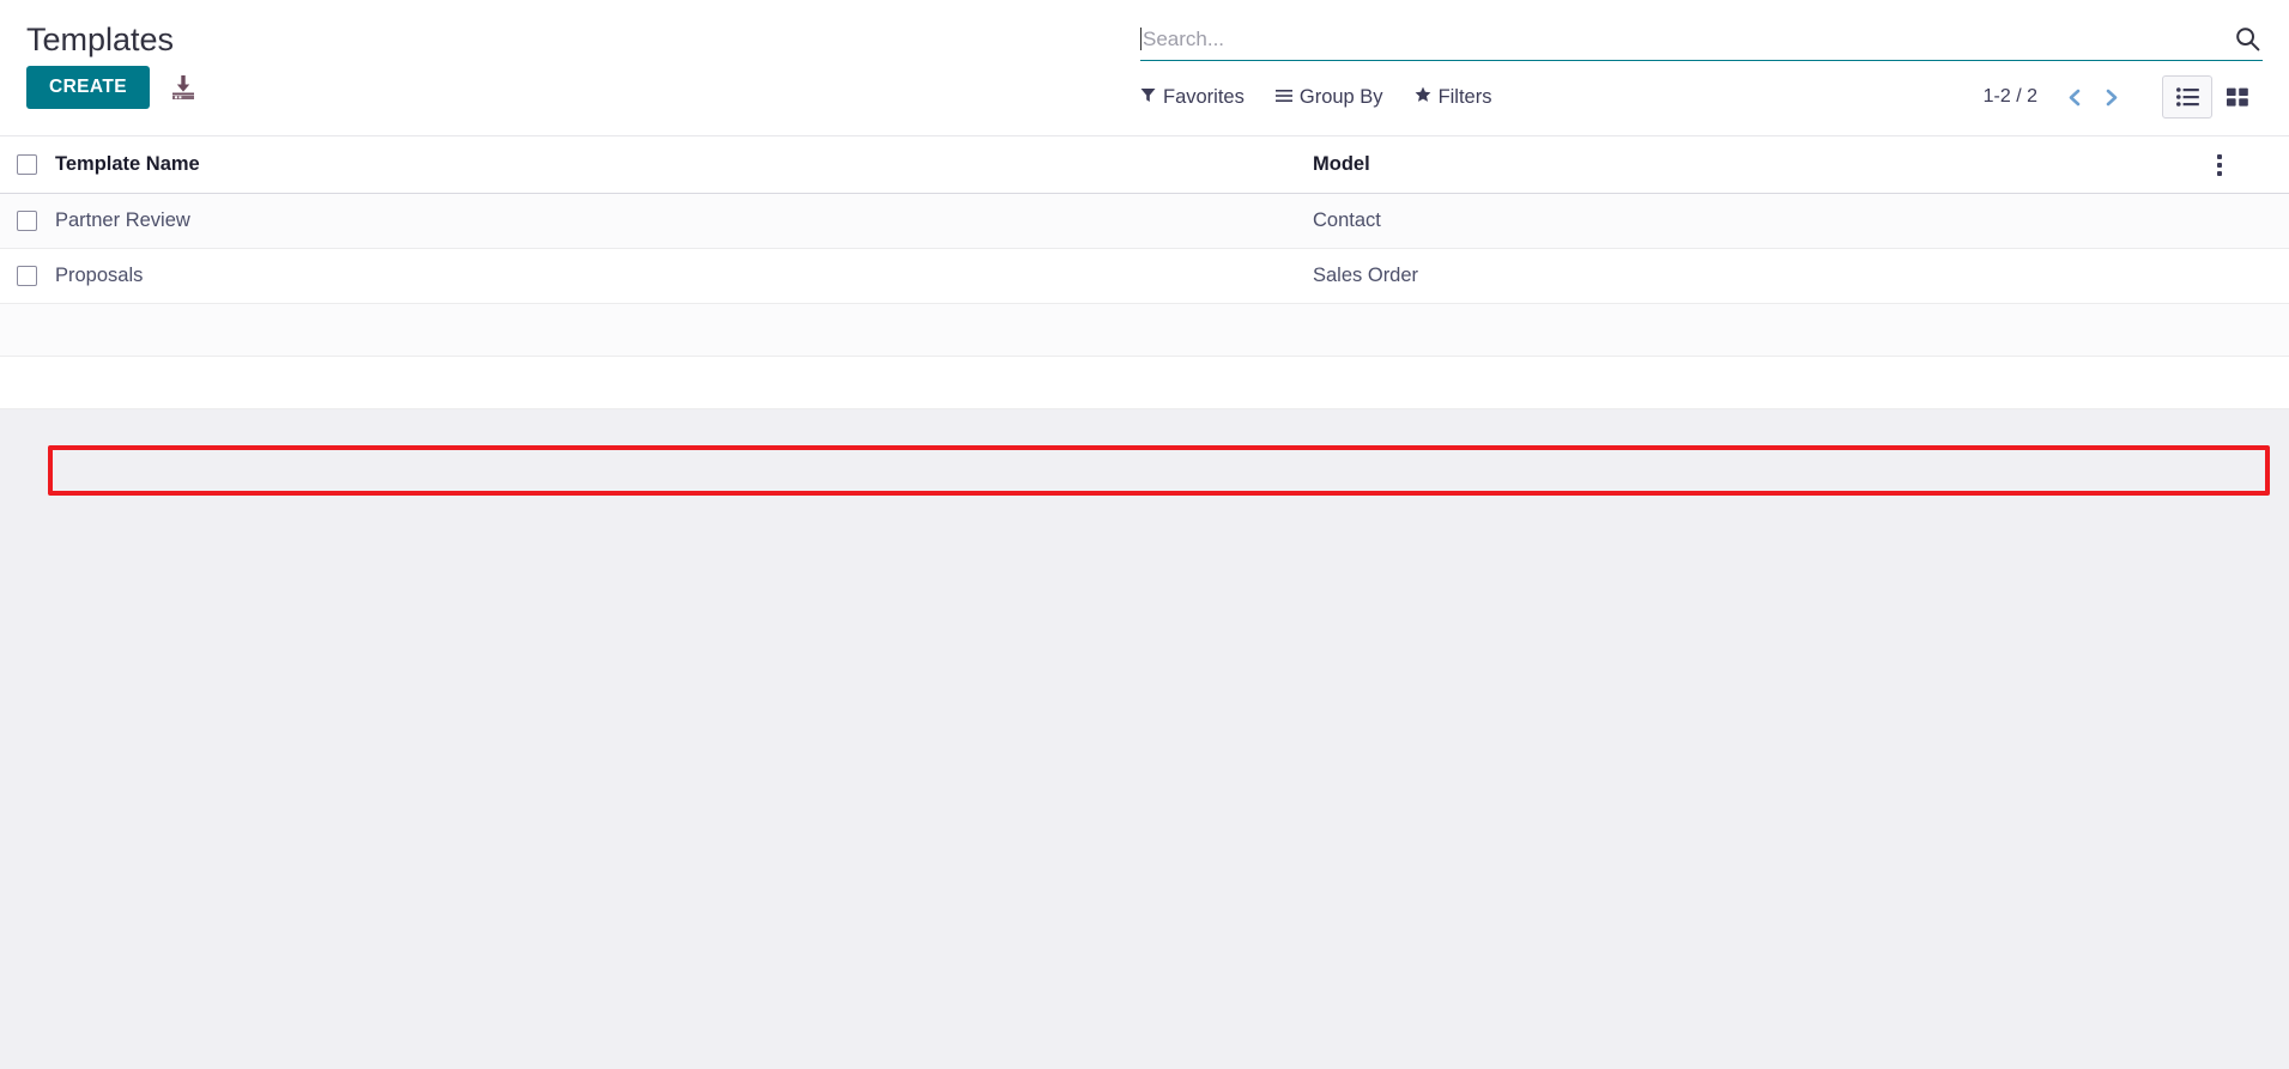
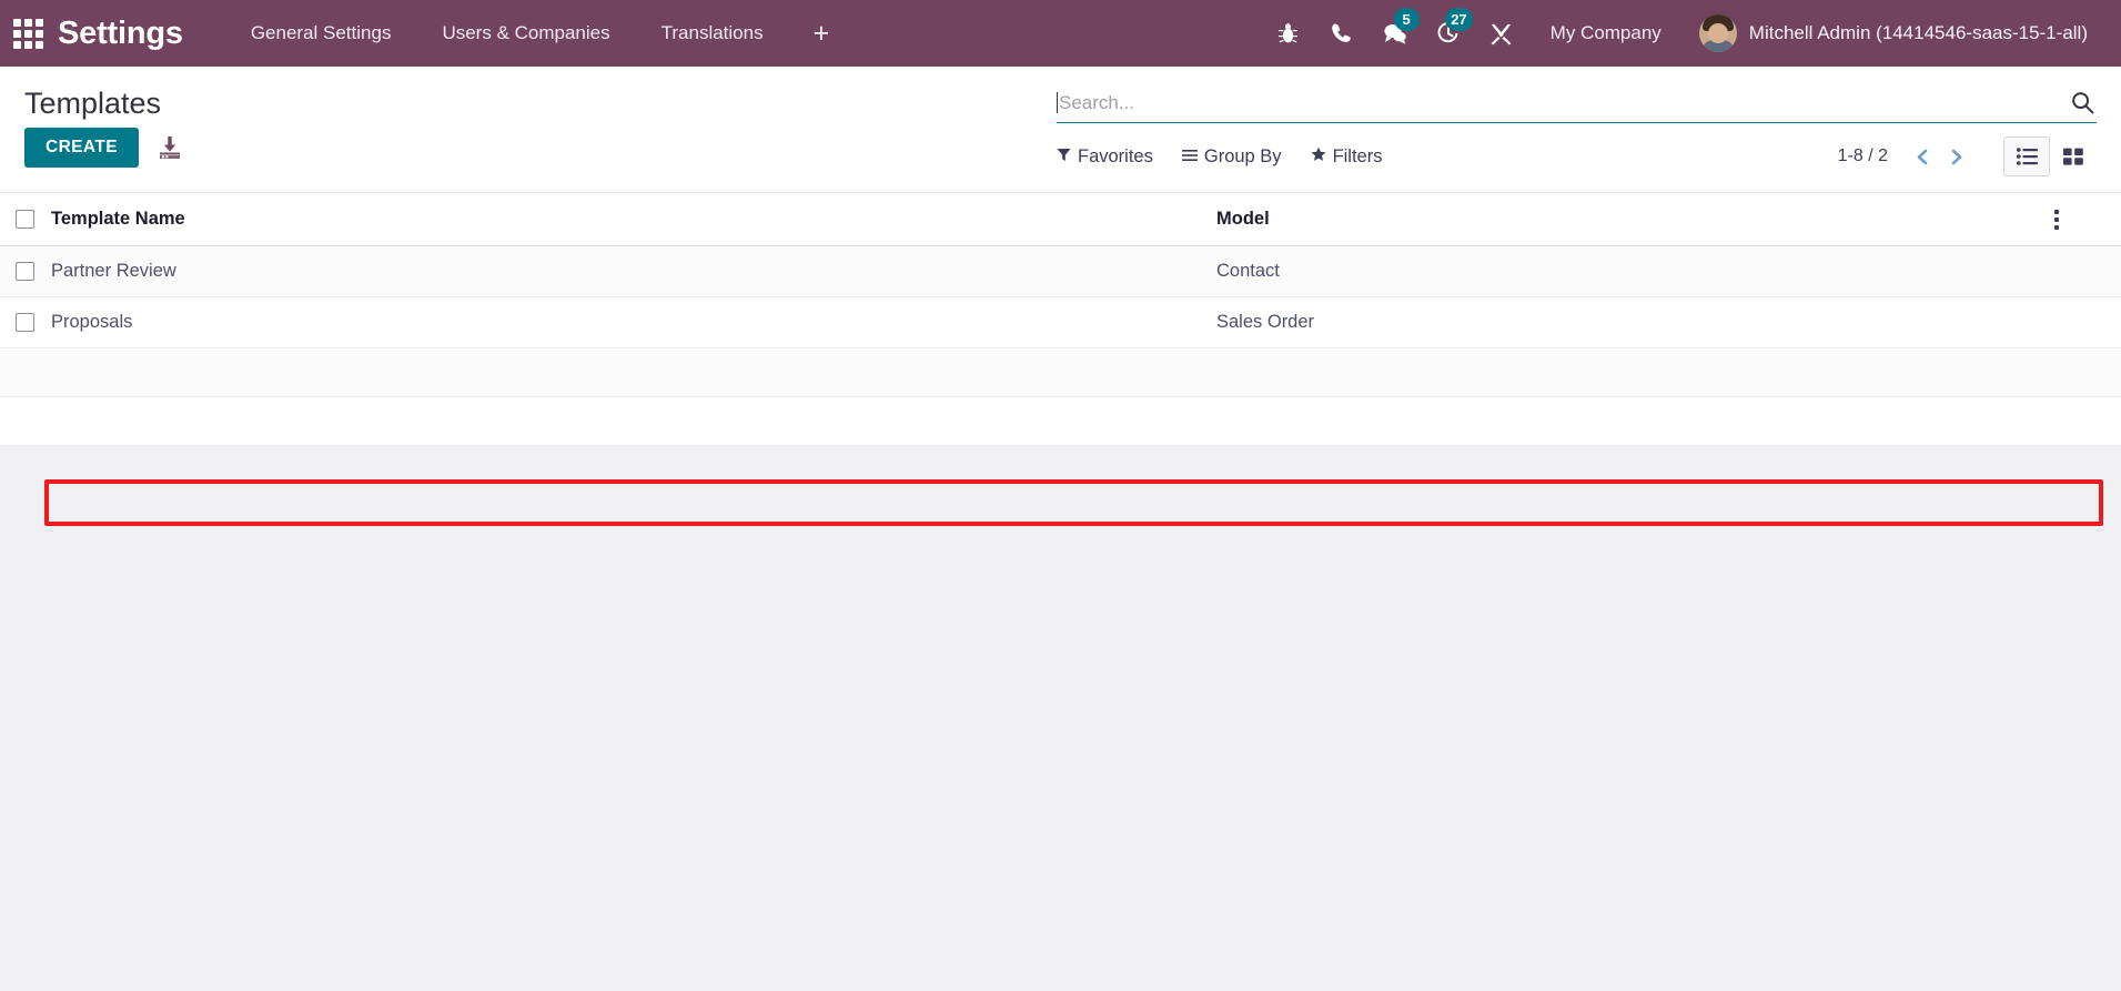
+ Settings
+ General Settings
+ Users & Companies
+ Translations
+ +
+ 5
+ 27
+ My Company
+ Mitchell Admin (14414546-saas-15-1-all)
  Templates
  CREATE
  Search...
  Favorites
  Group By
  Filters
- 1-2 / 2
+ 1-8 / 2
  	Template Name	Model
  	Partner Review	Contact
  	Proposals	Sales Order
